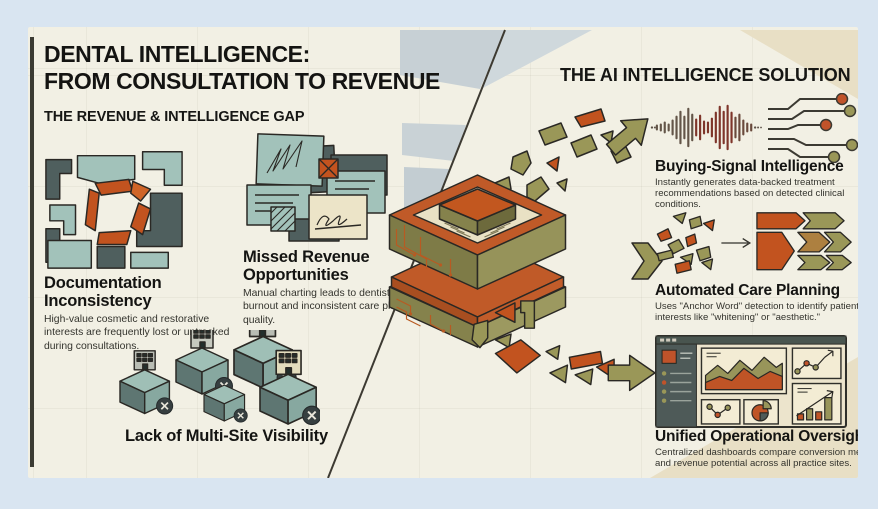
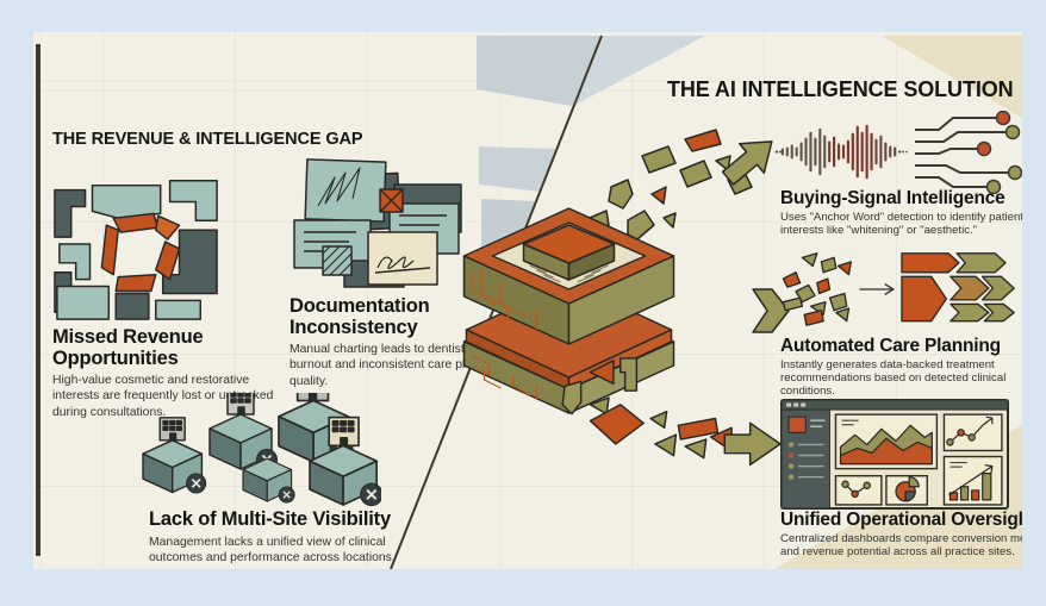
- DENTAL INTELLIGENCE:
- FROM CONSULTATION TO REVENUE
  THE REVENUE & INTELLIGENCE GAP
  THE AI INTELLIGENCE SOLUTION
- Documentation Inconsistency
+ Missed Revenue Opportunities
  High-value cosmetic and restorative interests are frequently lost or uked during consultations.
- Missed Revenue Opportunities
+ Documentation Inconsistency
  Manual charting leads to dentist burnout and inconsistent care p quality.
  Lack of Multi-Site Visibility
+ Management lacks a unified view of clinical outcomes and performance across locations.
  Buying-Signal Intelligence
- Instantly generates data-backed treatment recommendations based on detected clinical conditions.
+ Uses "Anchor Word" detection to identify patient interests like "whitening" or "aesthetic."
  Automated Care Planning
- Uses "Anchor Word" detection to identify patient interests like "whitening" or "aesthetic."
+ Instantly generates data-backed treatment recommendations based on detected clinical conditions.
  Unified Operational Oversig
  Centralized dashboards compare conversion m and revenue potential across all practice sites.
